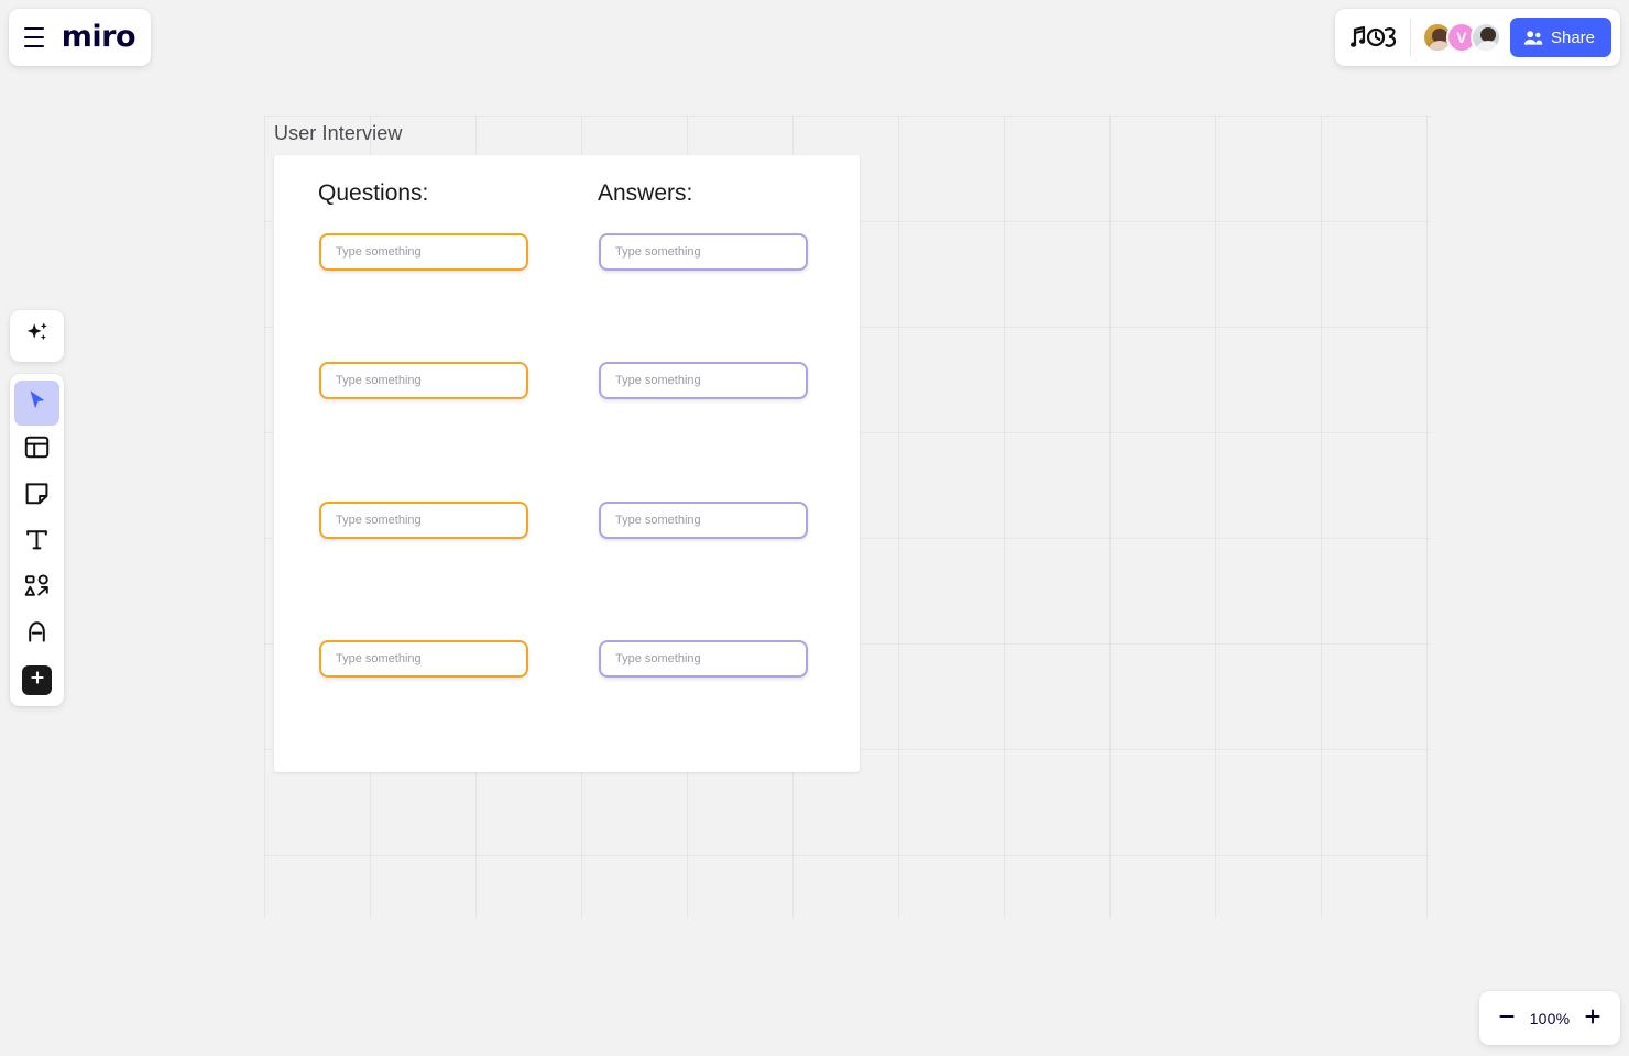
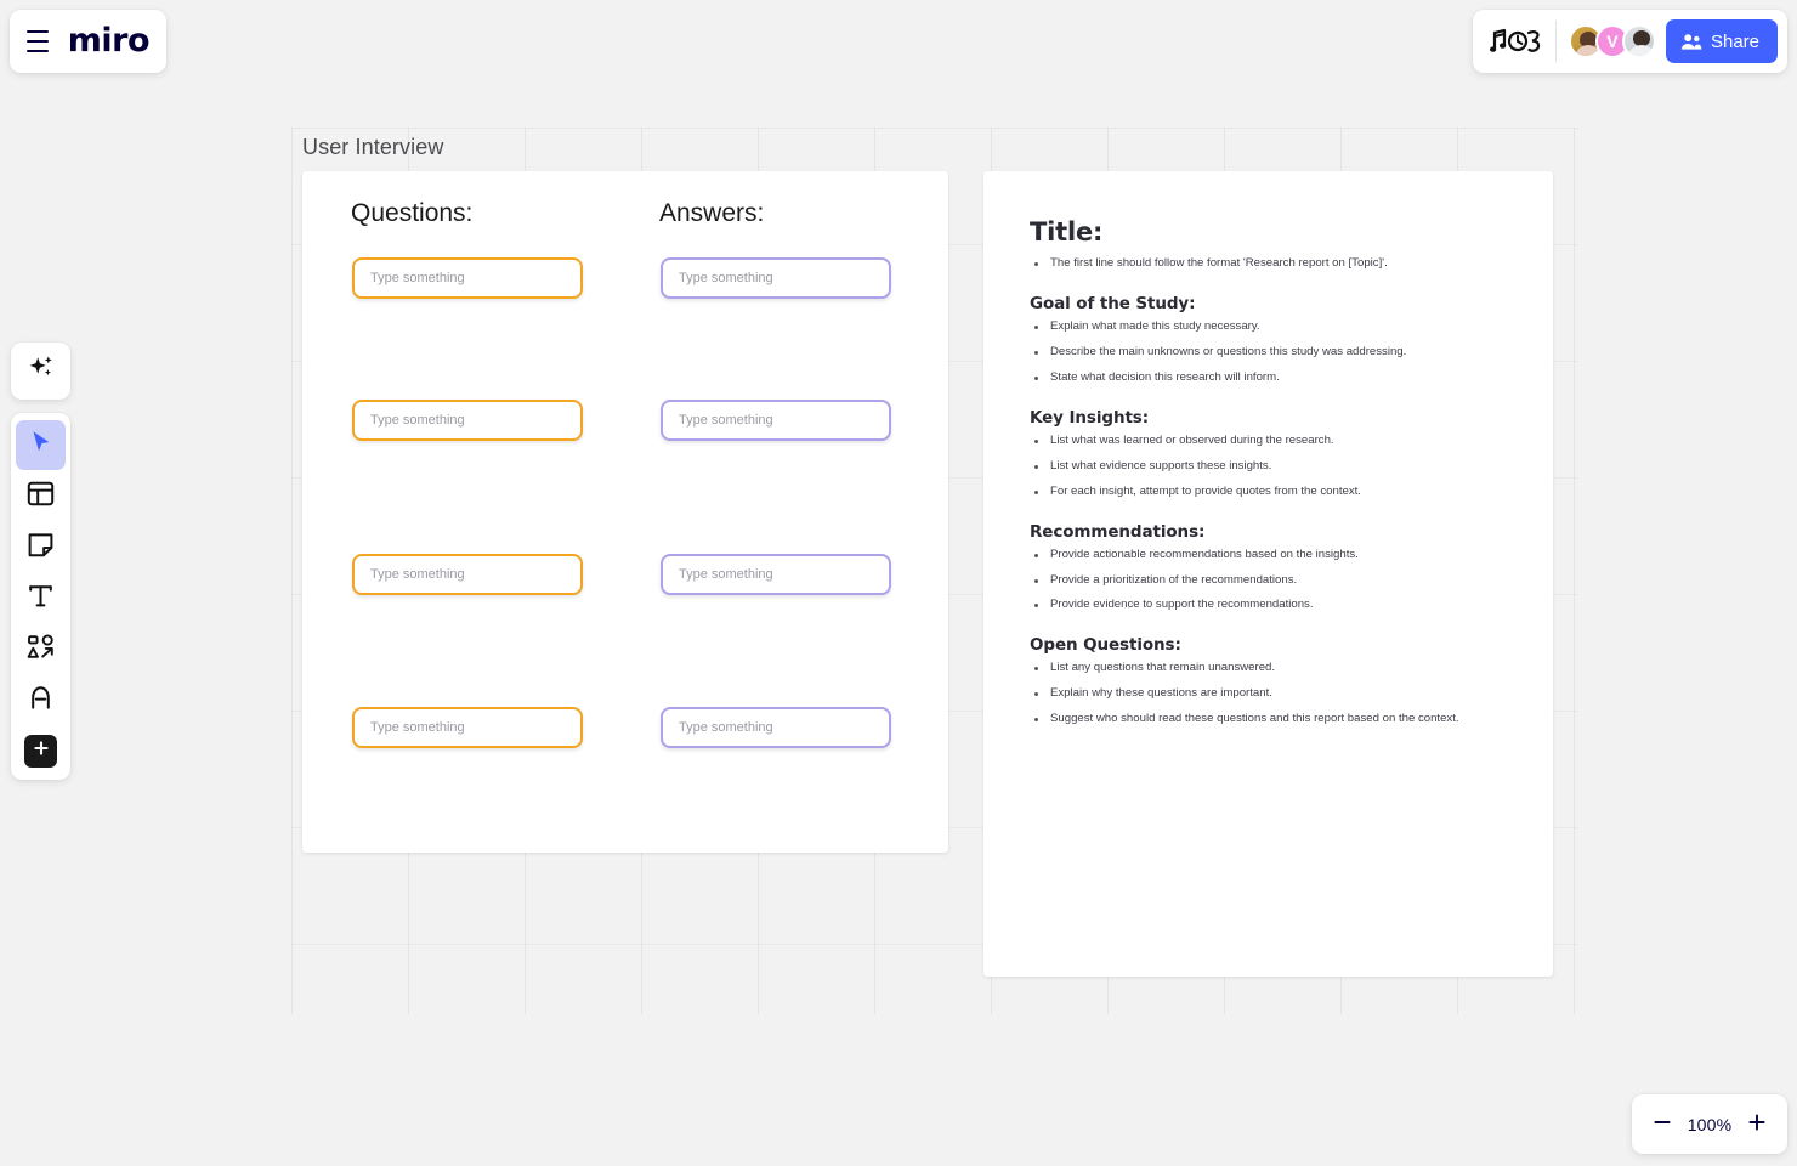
  User Interview
  Questions:
  Answers:
  Type something
  Type something
  Type something
  Type something
  Type something
  Type something
  Type something
  Type something
+ Title:
+ The first line should follow the format 'Research report on [Topic]'.
+ Goal of the Study:
+ Explain what made this study necessary.
+ Describe the main unknowns or questions this study was addressing.
+ State what decision this research will inform.
+ Key Insights:
+ List what was learned or observed during the research.
+ List what evidence supports these insights.
+ For each insight, attempt to provide quotes from the context.
+ Recommendations:
+ Provide actionable recommendations based on the insights.
+ Provide a prioritization of the recommendations.
+ Provide evidence to support the recommendations.
+ Open Questions:
+ List any questions that remain unanswered.
+ Explain why these questions are important.
+ Suggest who should read these questions and this report based on the context.
  miro
  V
  Share
  100%
